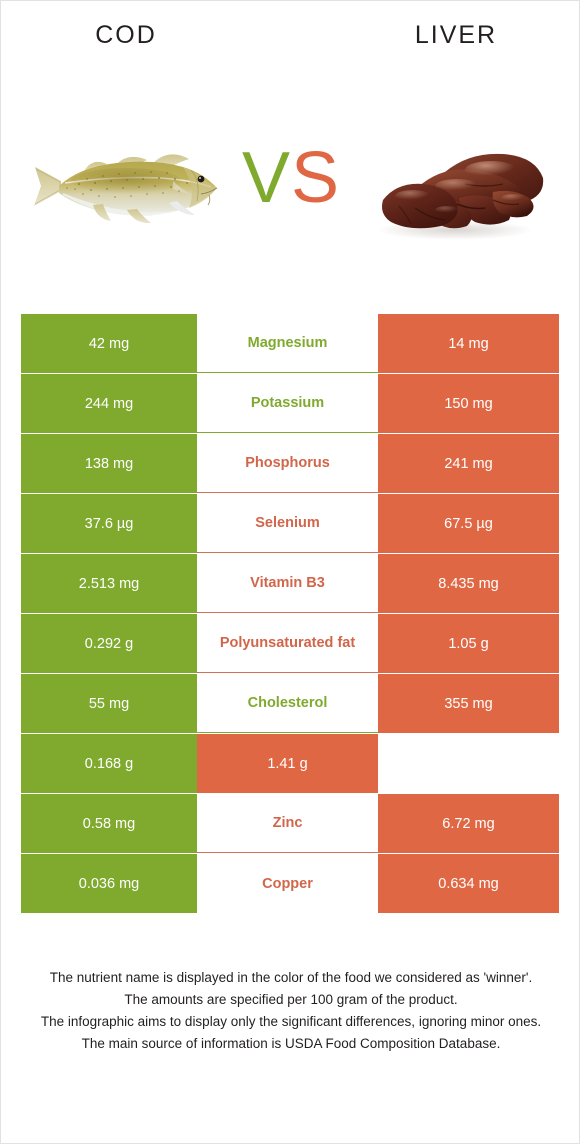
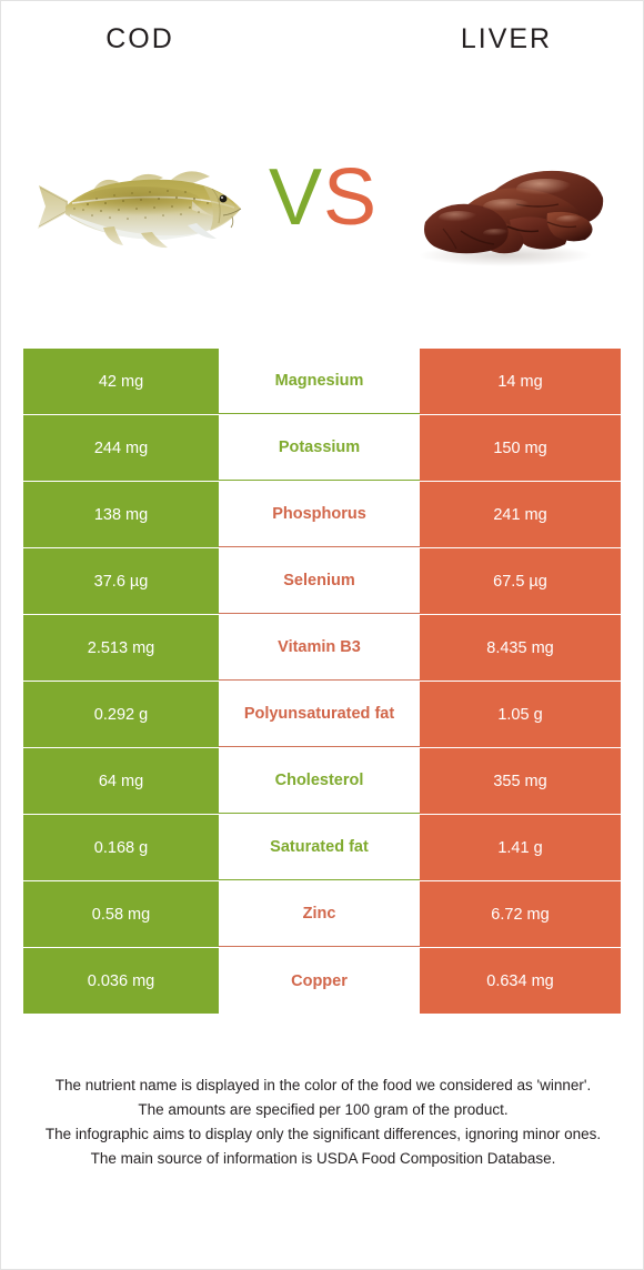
  COD
  LIVER
  VS
  42 mg
  Magnesium
  14 mg
  244 mg
  Potassium
  150 mg
  138 mg
  Phosphorus
  241 mg
  37.6 µg
  Selenium
  67.5 µg
  2.513 mg
  Vitamin B3
  8.435 mg
  0.292 g
  Polyunsaturated fat
  1.05 g
- 55 mg
+ 64 mg
  Cholesterol
  355 mg
  0.168 g
+ Saturated fat
  1.41 g
  0.58 mg
  Zinc
  6.72 mg
  0.036 mg
  Copper
  0.634 mg
  The nutrient name is displayed in the color of the food we considered as 'winner'.
  The amounts are specified per 100 gram of the product.
  The infographic aims to display only the significant differences, ignoring minor ones.
  The main source of information is USDA Food Composition Database.
